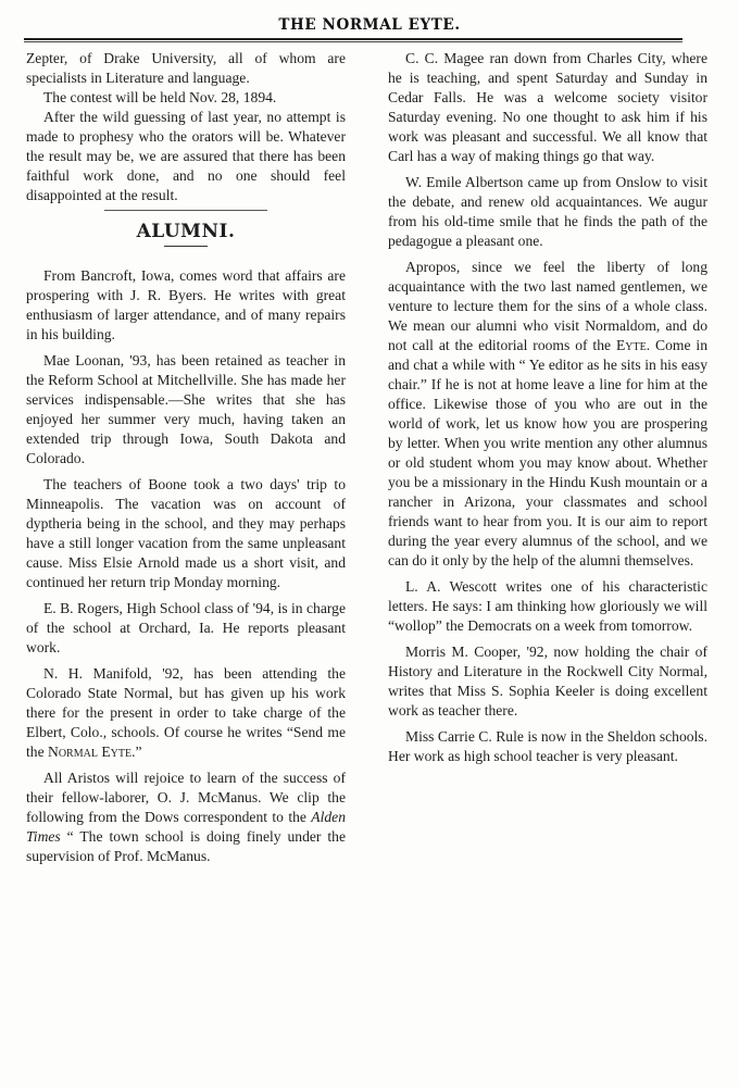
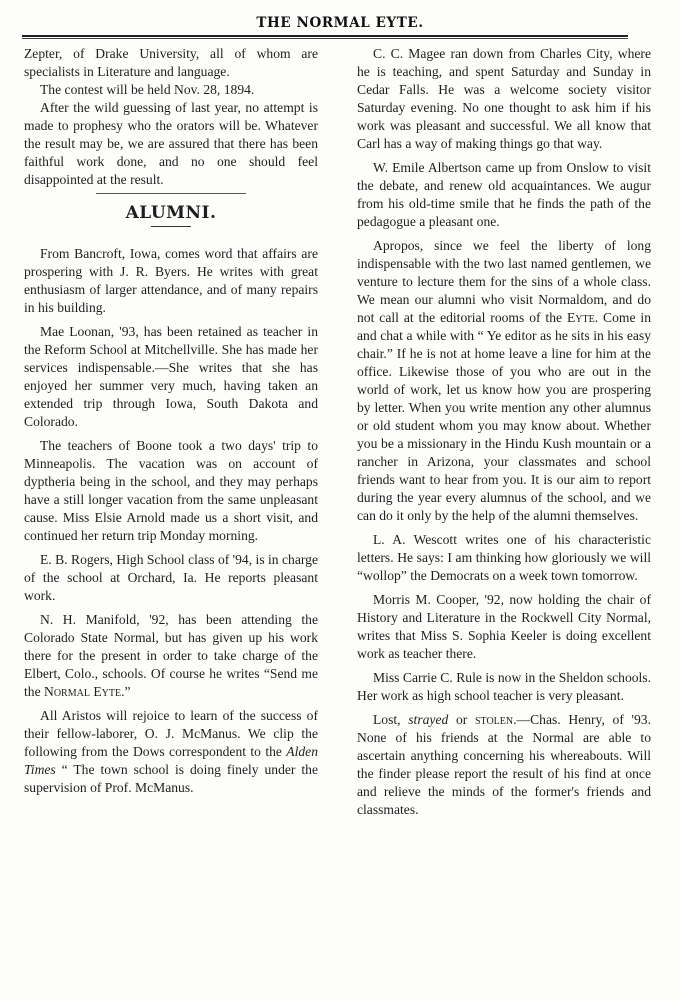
  THE NORMAL EYTE.
  Zepter, of Drake University, all of whom are specialists in Literature and language.
  The contest will be held Nov. 28, 1894.
  After the wild guessing of last year, no attempt is made to prophesy who the orators will be. Whatever the result may be, we are assured that there has been faithful work done, and no one should feel disappointed at the result.
  ALUMNI.
  From Bancroft, Iowa, comes word that affairs are prospering with J. R. Byers. He writes with great enthusiasm of larger attendance, and of many repairs in his building.
  Mae Loonan, '93, has been retained as teacher in the Reform School at Mitchellville. She has made her services indispensable.—She writes that she has enjoyed her summer very much, having taken an extended trip through Iowa, South Dakota and Colorado.
  The teachers of Boone took a two days' trip to Minneapolis. The vacation was on account of dyptheria being in the school, and they may perhaps have a still longer vacation from the same unpleasant cause. Miss Elsie Arnold made us a short visit, and continued her return trip Monday morning.
  E. B. Rogers, High School class of '94, is in charge of the school at Orchard, Ia. He reports pleasant work.
  N. H. Manifold, '92, has been attending the Colorado State Normal, but has given up his work there for the present in order to take charge of the Elbert, Colo., schools. Of course he writes “Send me the Normal Eyte.”
  All Aristos will rejoice to learn of the success of their fellow-laborer, O. J. McManus. We clip the following from the Dows correspondent to the Alden Times “ The town school is doing finely under the supervision of Prof. McManus.
  C. C. Magee ran down from Charles City, where he is teaching, and spent Saturday and Sunday in Cedar Falls. He was a welcome society visitor Saturday evening. No one thought to ask him if his work was pleasant and successful. We all know that Carl has a way of making things go that way.
  W. Emile Albertson came up from Onslow to visit the debate, and renew old acquaintances. We augur from his old-time smile that he finds the path of the pedagogue a pleasant one.
- Apropos, since we feel the liberty of long acquaintance with the two last named gentlemen, we venture to lecture them for the sins of a whole class. We mean our alumni who visit Normaldom, and do not call at the editorial rooms of the Eyte. Come in and chat a while with “ Ye editor as he sits in his easy chair.” If he is not at home leave a line for him at the office. Likewise those of you who are out in the world of work, let us know how you are prospering by letter. When you write mention any other alumnus or old student whom you may know about. Whether you be a missionary in the Hindu Kush mountain or a rancher in Arizona, your classmates and school friends want to hear from you. It is our aim to report during the year every alumnus of the school, and we can do it only by the help of the alumni themselves.
+ Apropos, since we feel the liberty of long indispensable with the two last named gentlemen, we venture to lecture them for the sins of a whole class. We mean our alumni who visit Normaldom, and do not call at the editorial rooms of the Eyte. Come in and chat a while with “ Ye editor as he sits in his easy chair.” If he is not at home leave a line for him at the office. Likewise those of you who are out in the world of work, let us know how you are prospering by letter. When you write mention any other alumnus or old student whom you may know about. Whether you be a missionary in the Hindu Kush mountain or a rancher in Arizona, your classmates and school friends want to hear from you. It is our aim to report during the year every alumnus of the school, and we can do it only by the help of the alumni themselves.
- L. A. Wescott writes one of his characteristic letters. He says: I am thinking how gloriously we will “wollop” the Democrats on a week from tomorrow.
+ L. A. Wescott writes one of his characteristic letters. He says: I am thinking how gloriously we will “wollop” the Democrats on a week town tomorrow.
  Morris M. Cooper, '92, now holding the chair of History and Literature in the Rockwell City Normal, writes that Miss S. Sophia Keeler is doing excellent work as teacher there.
  Miss Carrie C. Rule is now in the Sheldon schools. Her work as high school teacher is very pleasant.
+ Lost, strayed or stolen.—Chas. Henry, of '93. None of his friends at the Normal are able to ascertain anything concerning his whereabouts. Will the finder please report the result of his find at once and relieve the minds of the former's friends and classmates.
